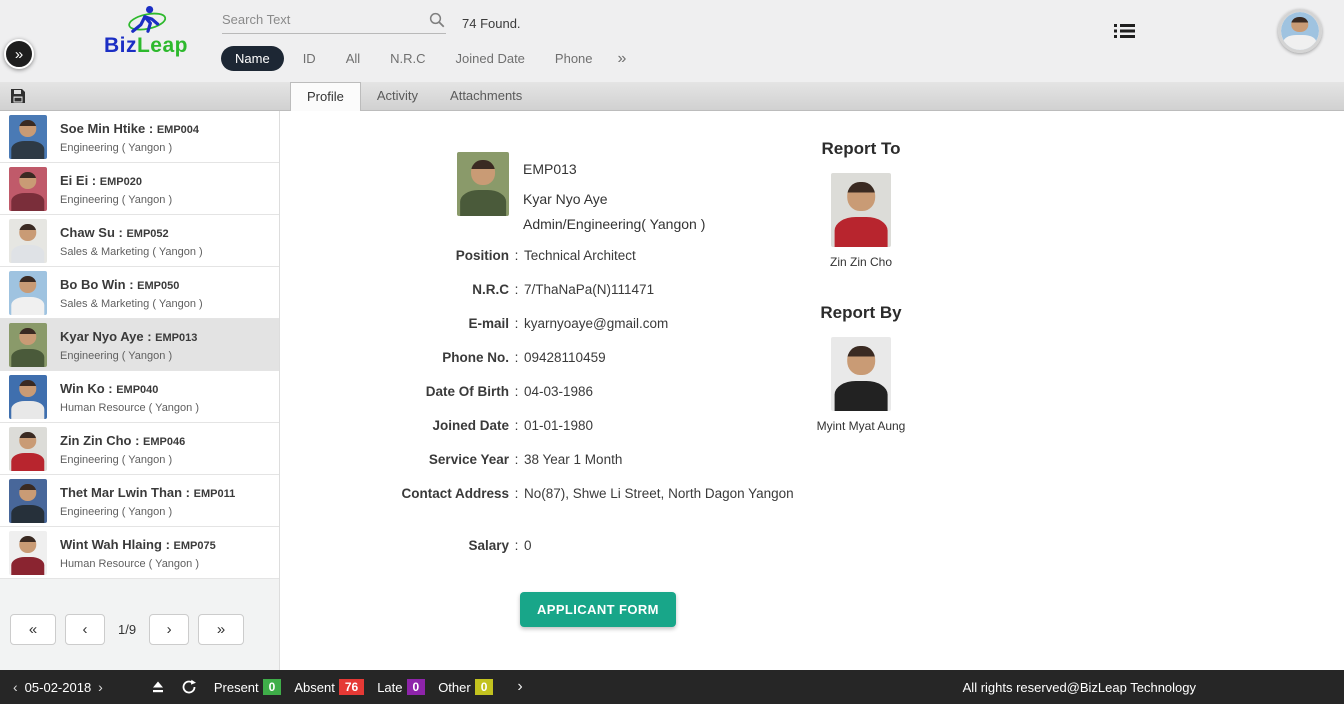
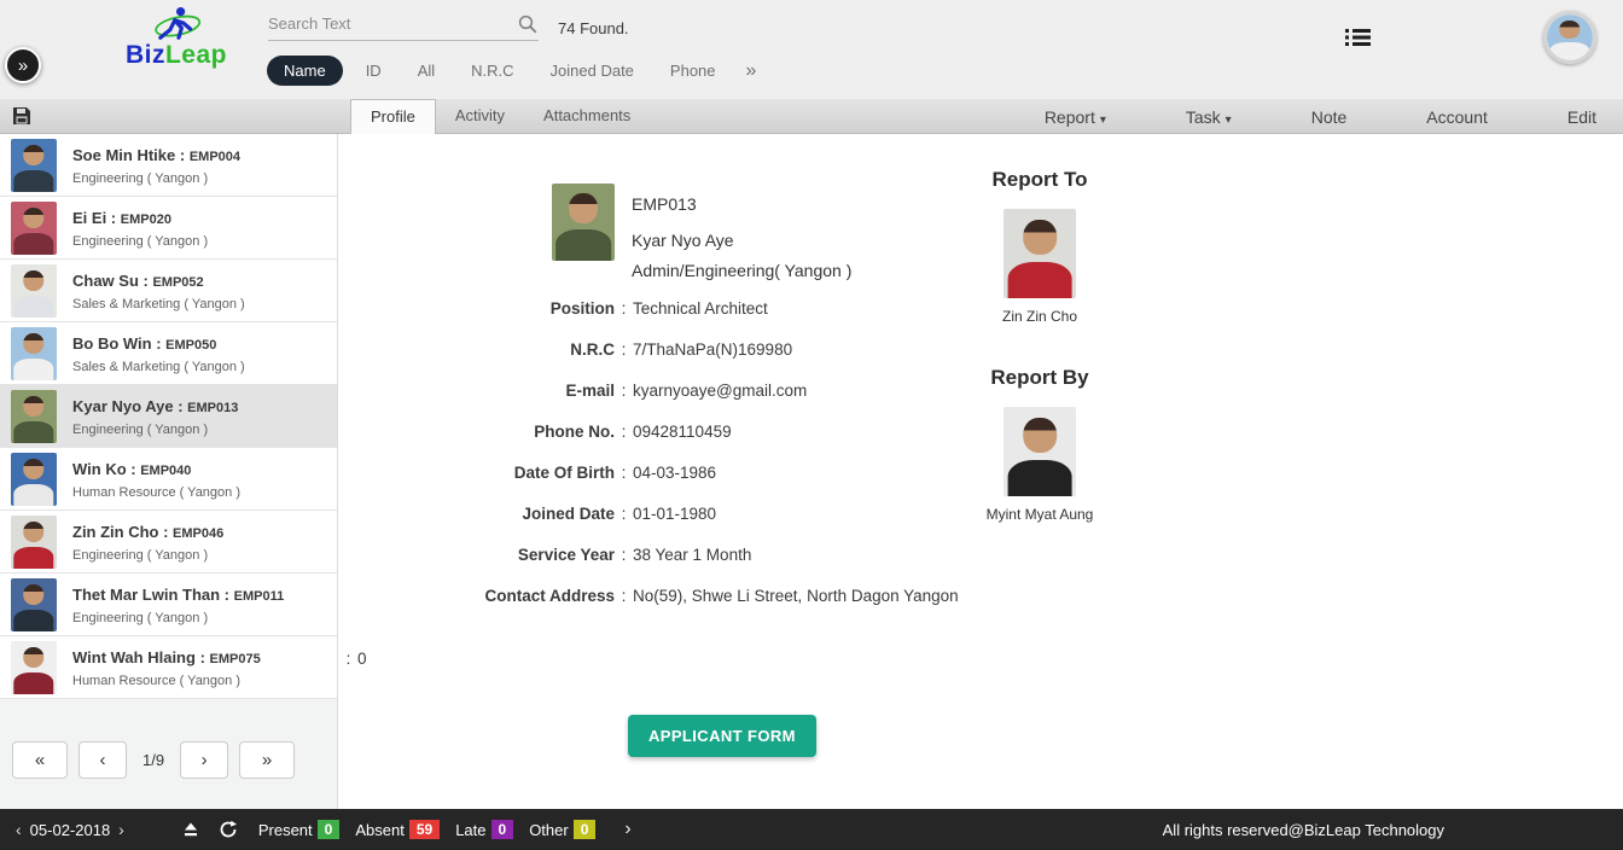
  »
  BizLeap
  Search Text
  74 Found.
  Name
  ID
  All
  N.R.C
  Joined Date
  Phone
  »
  Profile
  Activity
  Attachments
+ Report ▾
+ Task ▾
+ Note
+ Account
+ Edit
  Soe Min Htike EMP004
  Engineering ( Yangon )
  Ei Ei EMP020
  Engineering ( Yangon )
  Chaw Su EMP052
  Sales & Marketing ( Yangon )
  Bo Bo Win EMP050
  Sales & Marketing ( Yangon )
  Kyar Nyo Aye EMP013
  Engineering ( Yangon )
  Win Ko EMP040
  Human Resource ( Yangon )
  Zin Zin Cho EMP046
  Engineering ( Yangon )
  Thet Mar Lwin Than EMP011
  Engineering ( Yangon )
  Wint Wah Hlaing EMP075
  Human Resource ( Yangon )
  «
  ‹
  1/9
  ›
  »
  EMP013
  Kyar Nyo Aye
  Admin/Engineering( Yangon )
  Position
  Technical Architect
  N.R.C
- 7/ThaNaPa(N)111471
+ 7/ThaNaPa(N)169980
  E-mail
  kyarnyoaye@gmail.com
  Phone No.
  09428110459
  Date Of Birth
  04-03-1986
  Joined Date
  01-01-1980
  Service Year
  38 Year 1 Month
  Contact Address
- No(87), Shwe Li Street, North Dagon Yangon
+ No(59), Shwe Li Street, North Dagon Yangon
- Salary
  0
  APPLICANT FORM
  Report To
  Zin Zin Cho
  Report By
  Myint Myat Aung
  ‹
  05-02-2018
  ›
  Present
  0
  Absent
- 76
+ 59
  Late
  0
  Other
  0
  ›
  All rights reserved@BizLeap Technology
